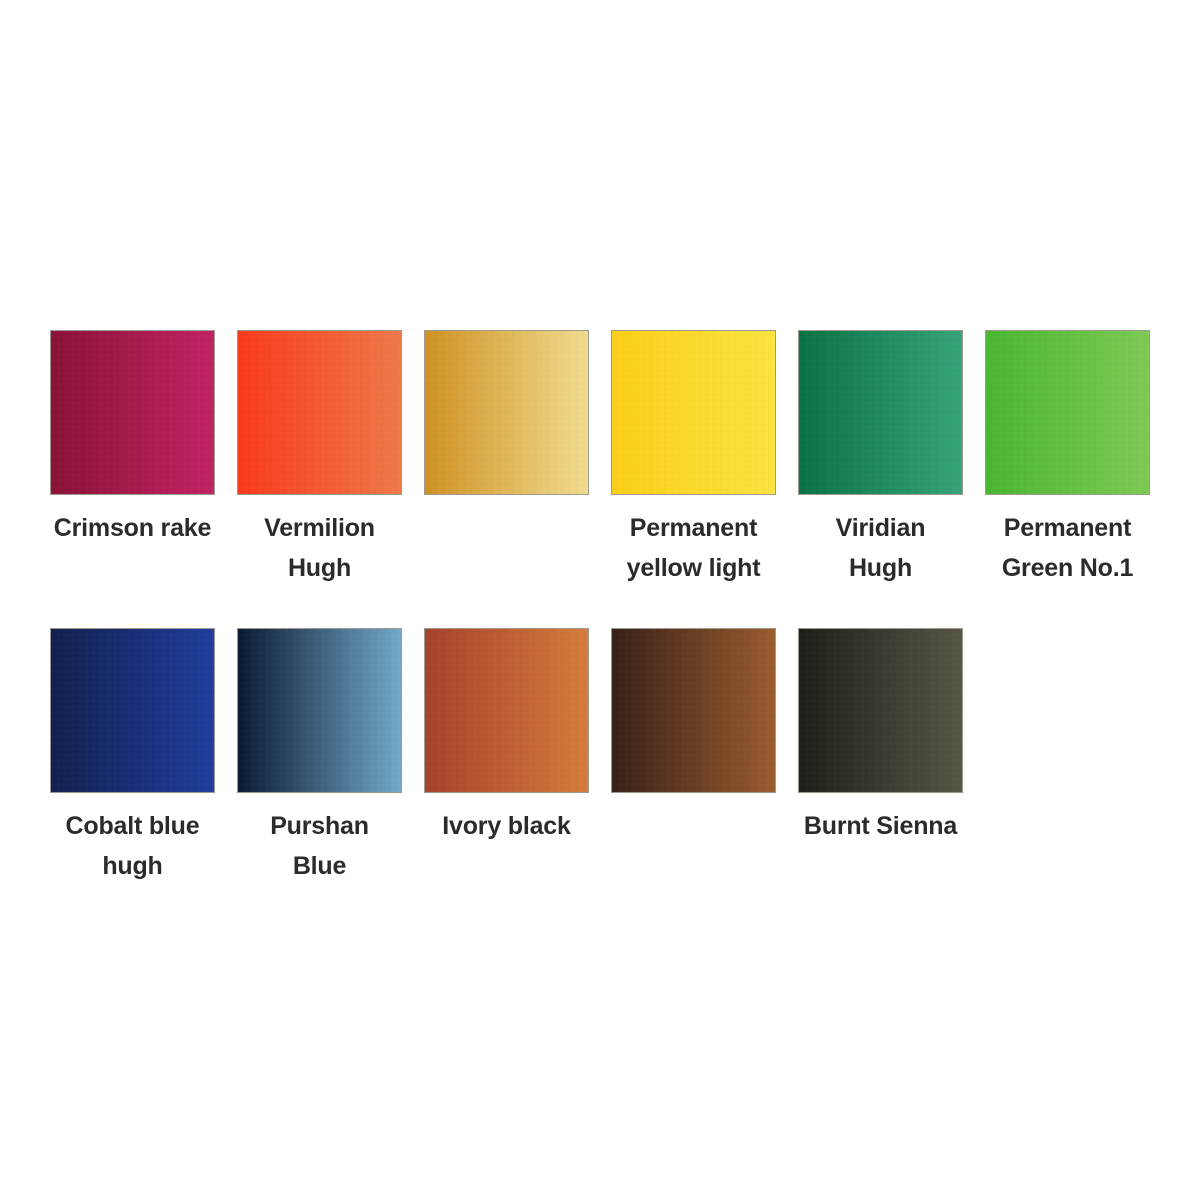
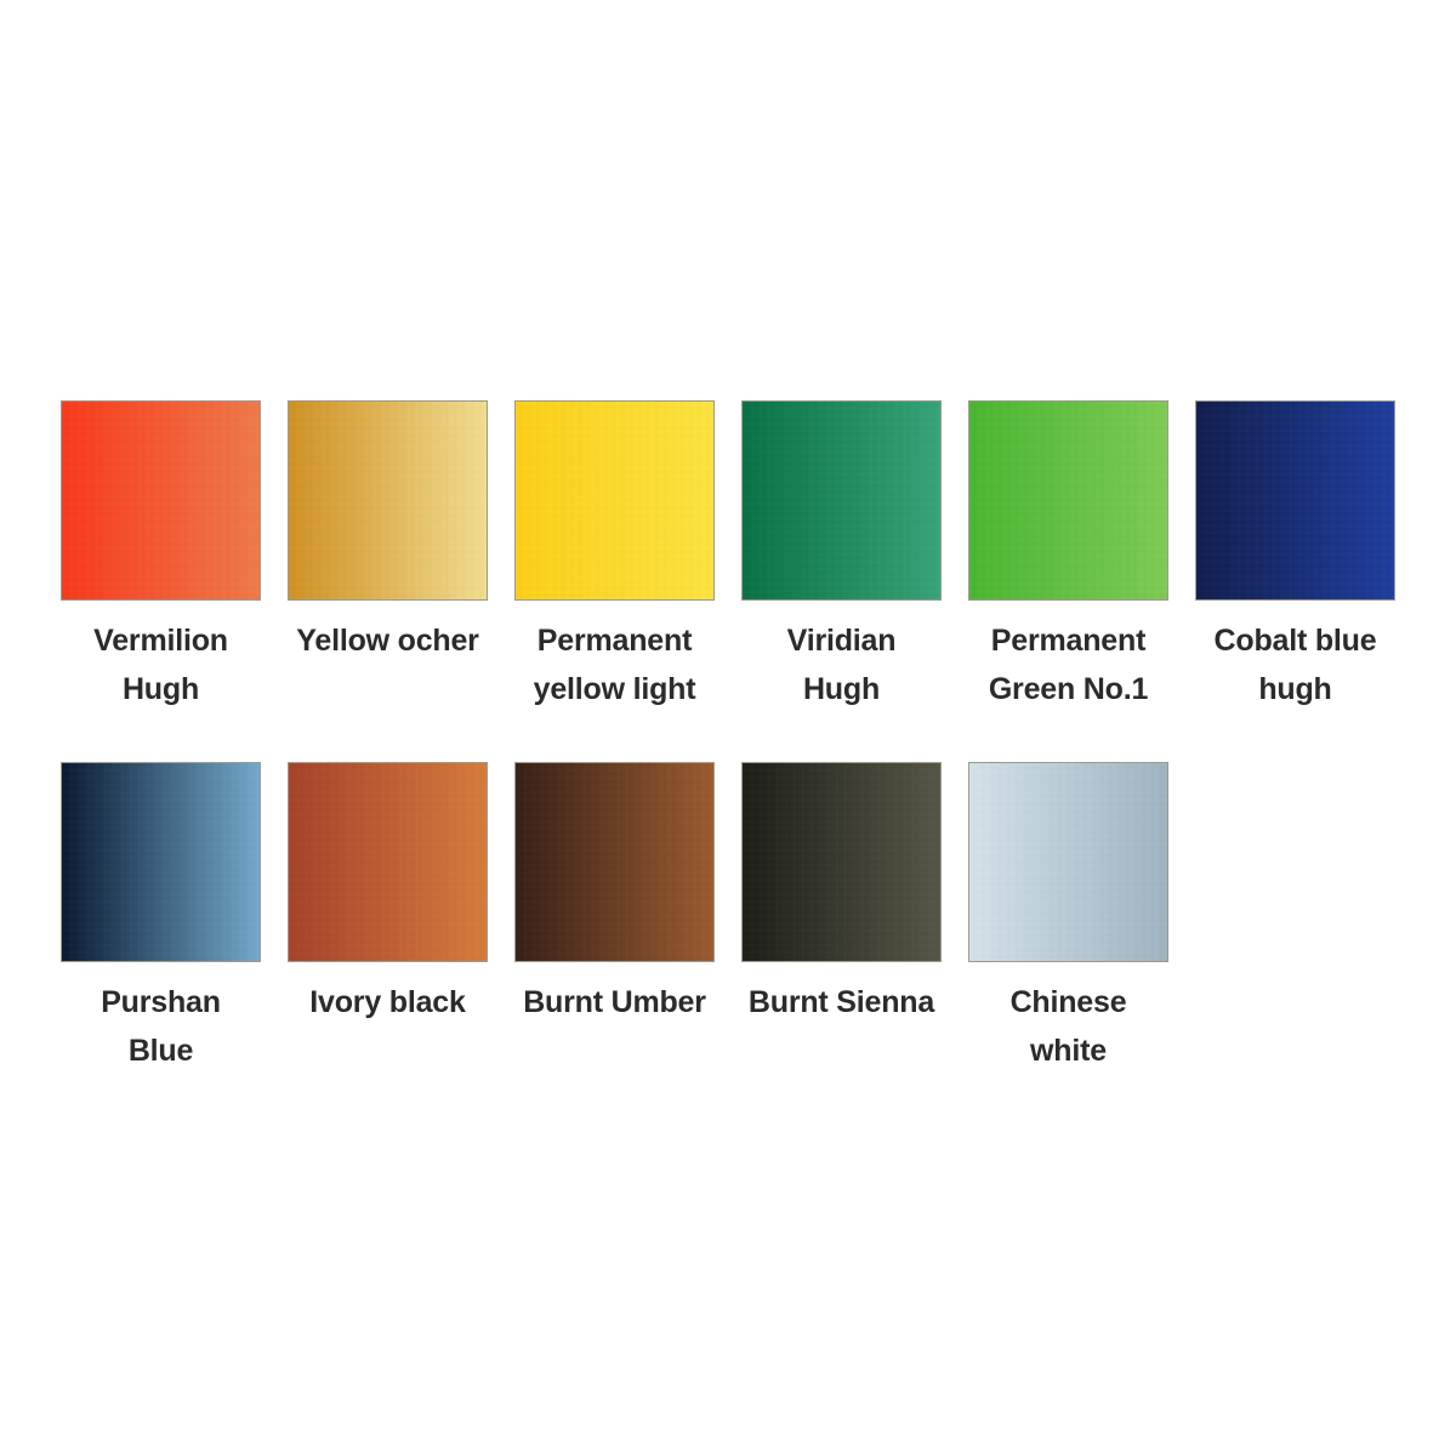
- Crimson rake
  Vermilion
  Hugh
+ Yellow ocher
  Permanent
  yellow light
  Viridian
  Hugh
  Permanent
  Green No.1
  Cobalt blue
  hugh
  Purshan
  Blue
  Ivory black
+ Burnt Umber
  Burnt Sienna
+ Chinese
+ white
